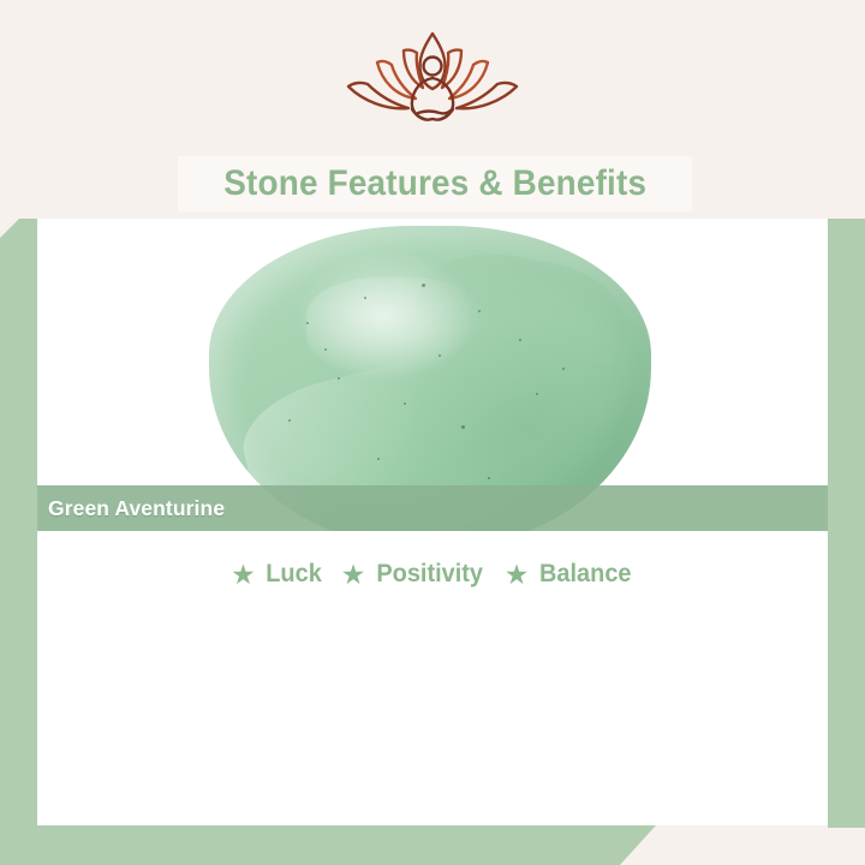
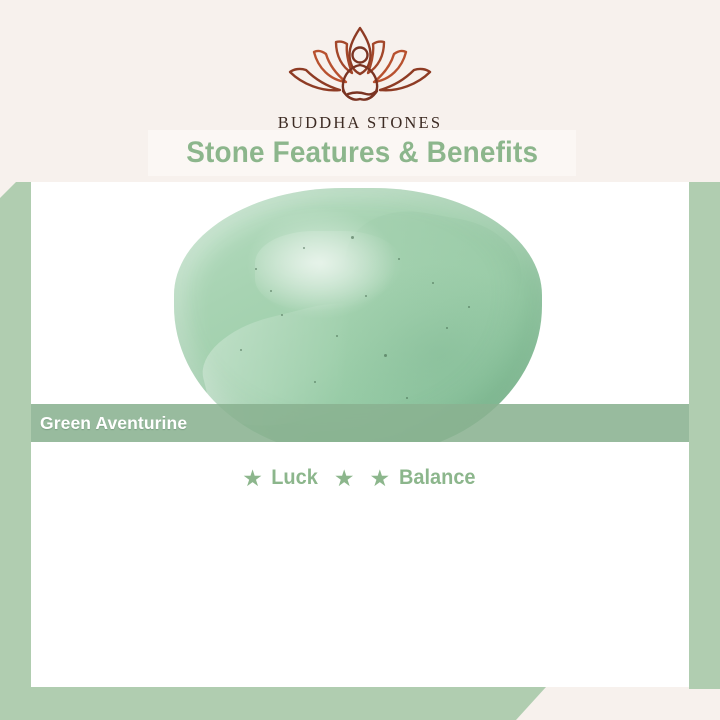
+ BUDDHA STONES
  Stone Features & Benefits
  Green Aventurine
  ★
  Luck
  ★
- Positivity
  ★
  Balance
